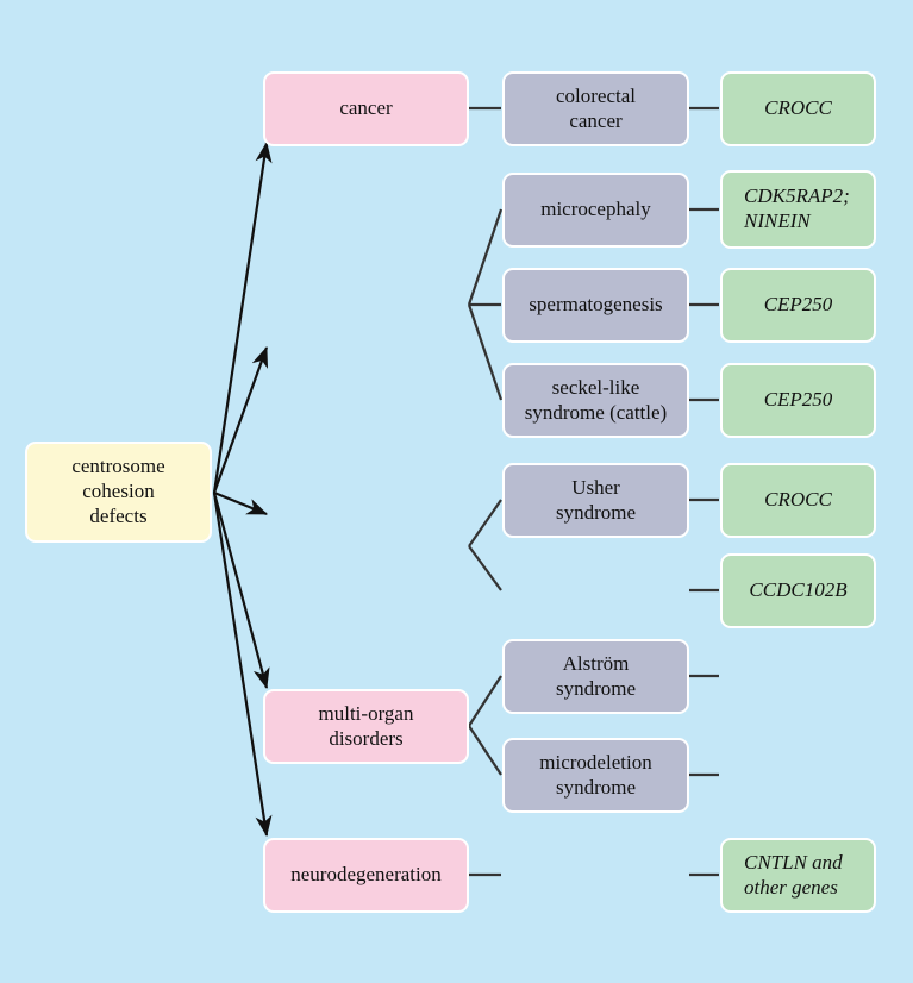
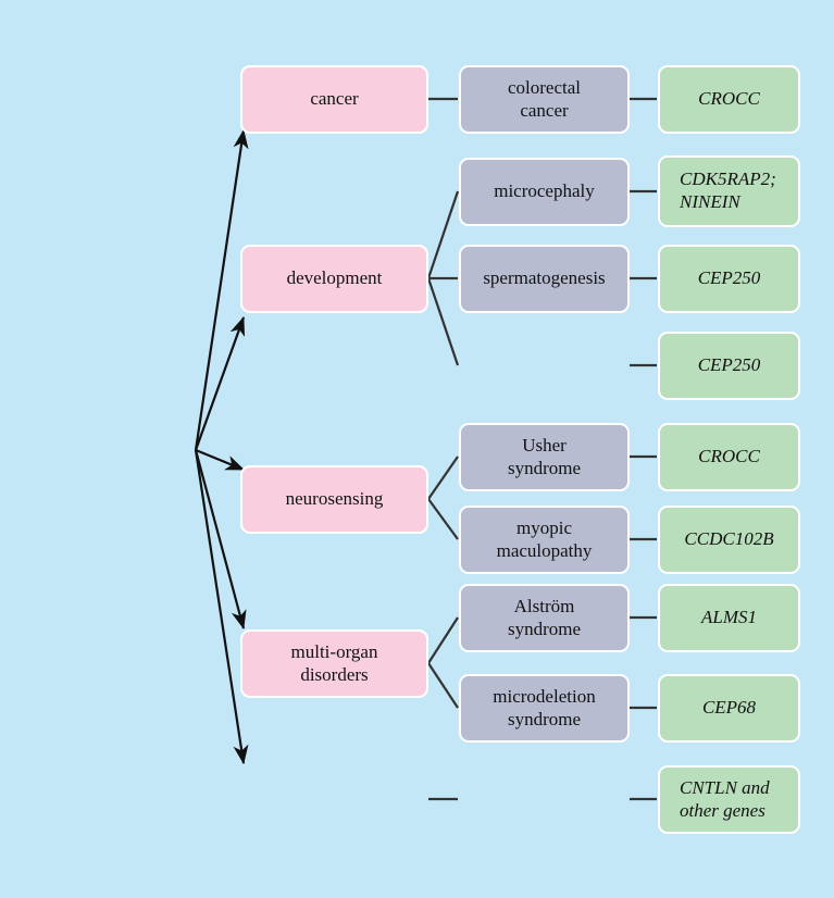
- centrosome
- cohesion
- defects
  cancer
+ development
+ neurosensing
  multi-organ
  disorders
- neurodegeneration
  colorectal
  cancer
  microcephaly
  spermatogenesis
- seckel-like
- syndrome (cattle)
  Usher
  syndrome
+ myopic
+ maculopathy
  Alström
  syndrome
  microdeletion
  syndrome
  CROCC
  CDK5RAP2;
  NINEIN
  CEP250
  CEP250
  CROCC
  CCDC102B
+ ALMS1
+ CEP68
  CNTLN and
  other genes
